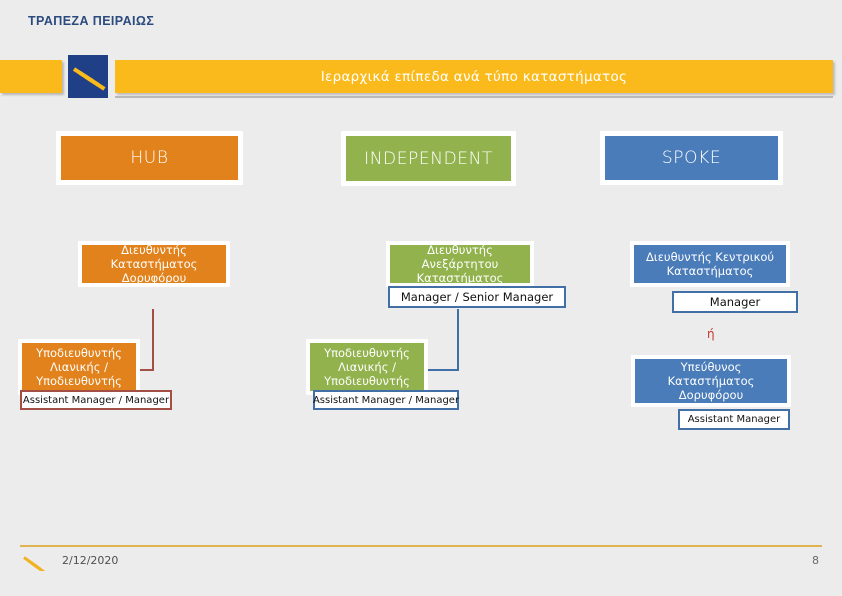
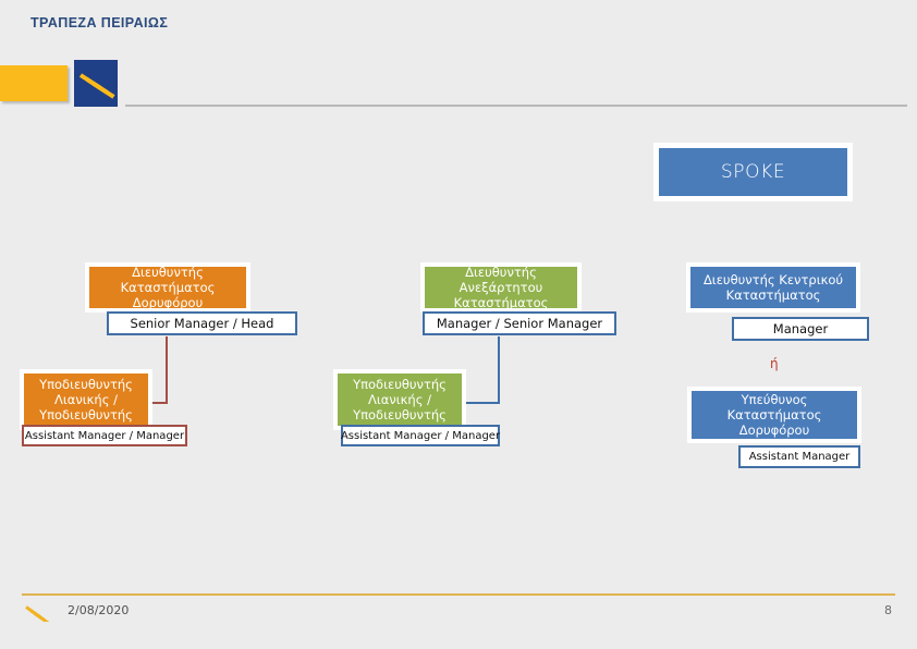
  ΤΡΑΠΕΖΑ ΠΕΙΡΑΙΩΣ
- Ιεραρχικά επίπεδα ανά τύπο καταστήματος
- HUB
- INDEPENDENT
  SPOKE
  Διευθυντής Καταστήματος Δορυφόρου
+ Senior Manager / Head
  Υποδιευθυντής Λιανικής / Υποδιευθυντής
  Assistant Manager / Manager
  Διευθυντής Ανεξάρτητου Καταστήματος
  Manager / Senior Manager
  Υποδιευθυντής Λιανικής / Υποδιευθυντής
  Assistant Manager / Manager
  Διευθυντής Κεντρικού Καταστήματος
  Manager
  ή
  Υπεύθυνος Καταστήματος Δορυφόρου
  Assistant Manager
- 2/12/2020
+ 2/08/2020
  8
